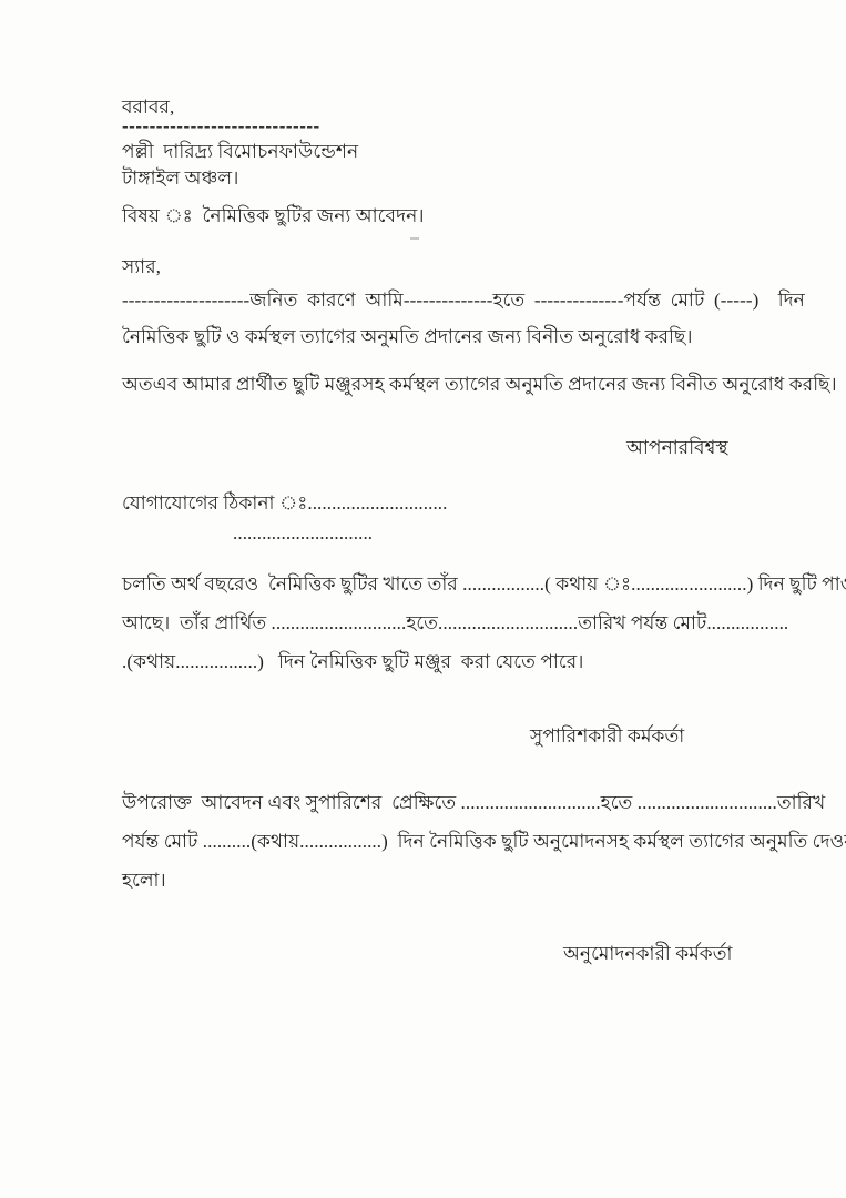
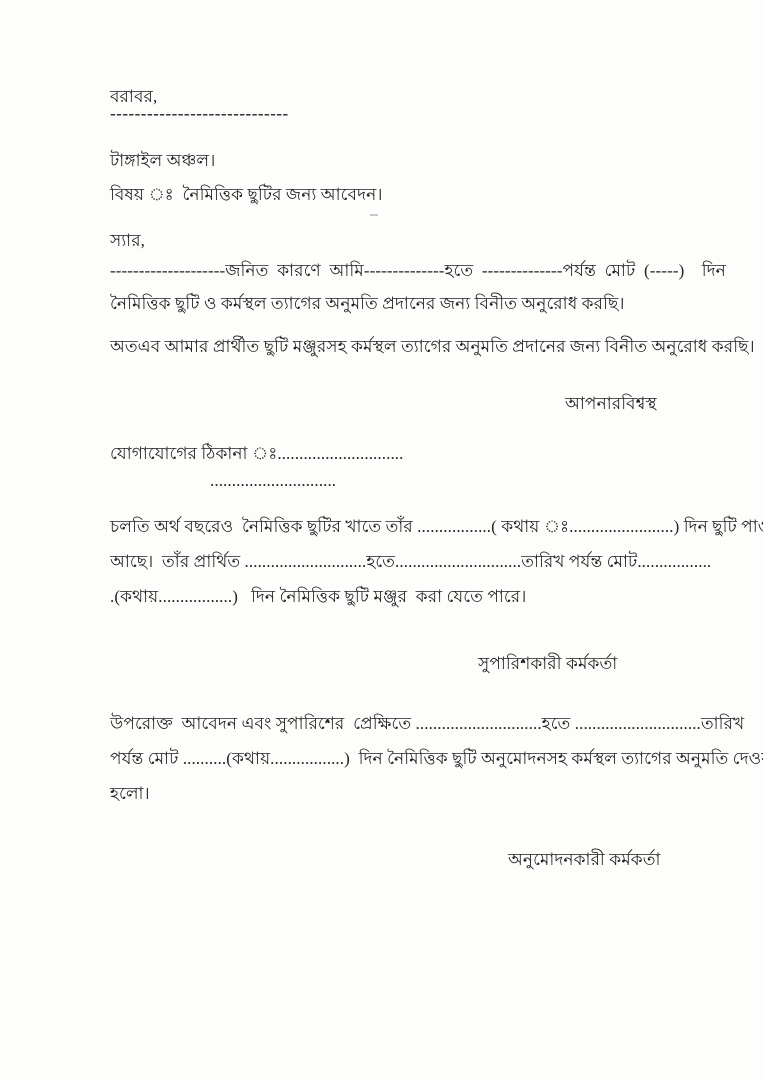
  বরাবর,
  -----------------------------
- পল্লী দারিদ্র্য বিমোচনফাউন্ডেশন
  টাঙ্গাইল অঞ্চল।
  বিষয় ঃ নৈমিত্তিক ছুটির জন্য আবেদন।
  স্যার,
  --------------------জনিত কারণে আমি--------------হতে --------------পর্যন্ত মোট (-----) দিন
  নৈমিত্তিক ছুটি ও কর্মস্থল ত্যাগের অনুমতি প্রদানের জন্য বিনীত অনুরোধ করছি।
  অতএব আমার প্রার্থীত ছুটি মঞ্জুরসহ কর্মস্থল ত্যাগের অনুমতি প্রদানের জন্য বিনীত অনুরোধ করছি।
  আপনারবিশ্বস্থ
  যোগাযোগের ঠিকানা ঃ.............................
  .............................
  চলতি অর্থ বছরেও নৈমিত্তিক ছুটির খাতে তাঁর .................( কথায় ঃ........................) দিন ছুটি পা
  আছে। তাঁর প্রার্থিত ............................হতে.............................তারিখ পর্যন্ত মোট.................
  .(কথায়.................) দিন নৈমিত্তিক ছুটি মঞ্জুর করা যেতে পারে।
  সুপারিশকারী কর্মকর্তা
  উপরোক্ত আবেদন এবং সুপারিশের প্রেক্ষিতে .............................হতে .............................তারিখ
  পর্যন্ত মোট ..........(কথায়.................) দিন নৈমিত্তিক ছুটি অনুমোদনসহ কর্মস্থল ত্যাগের অনুমতি দেও
  হলো।
  অনুমোদনকারী কর্মকর্তা
